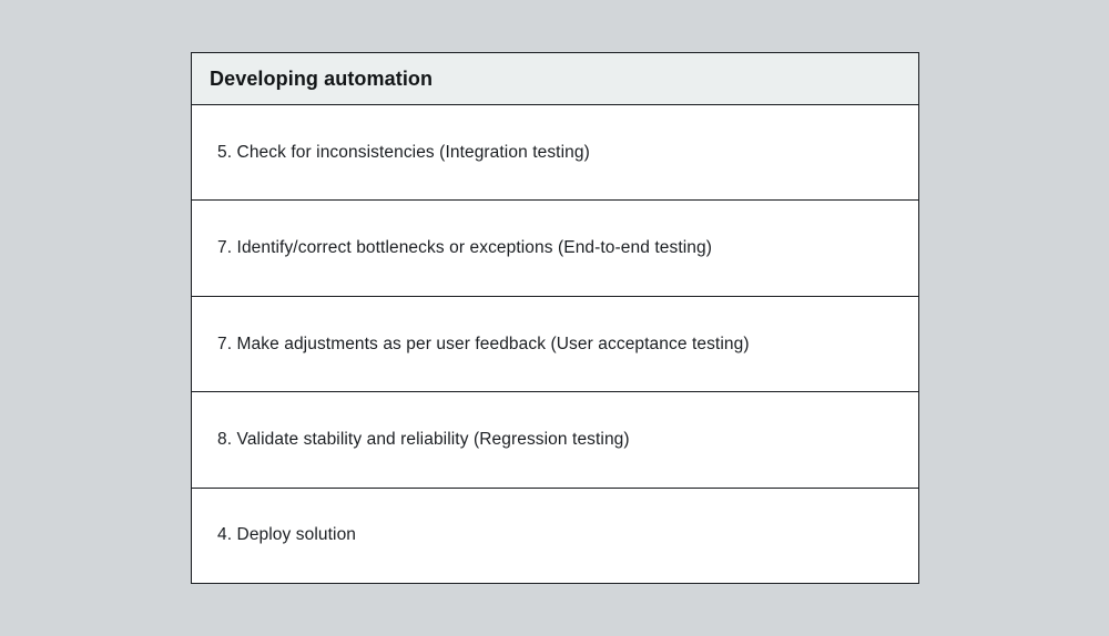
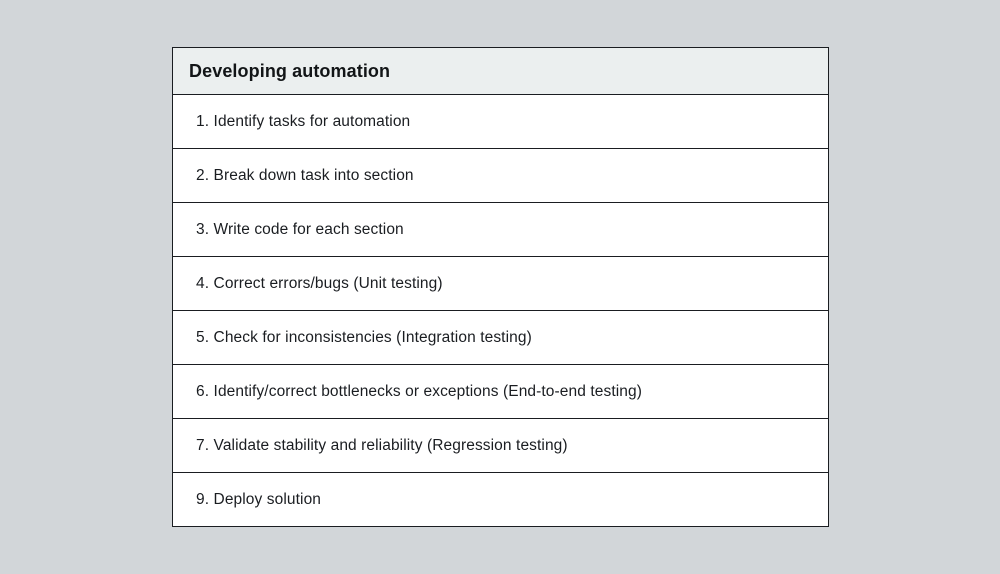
  Developing automation
+ 1. Identify tasks for automation
+ 2. Break down task into section
+ 3. Write code for each section
+ 4. Correct errors/bugs (Unit testing)
  5. Check for inconsistencies (Integration testing)
- 7. Identify/correct bottlenecks or exceptions (End-to-end testing)
+ 6. Identify/correct bottlenecks or exceptions (End-to-end testing)
- 7. Make adjustments as per user feedback (User acceptance testing)
- 8. Validate stability and reliability (Regression testing)
+ 7. Validate stability and reliability (Regression testing)
- 4. Deploy solution
+ 9. Deploy solution
